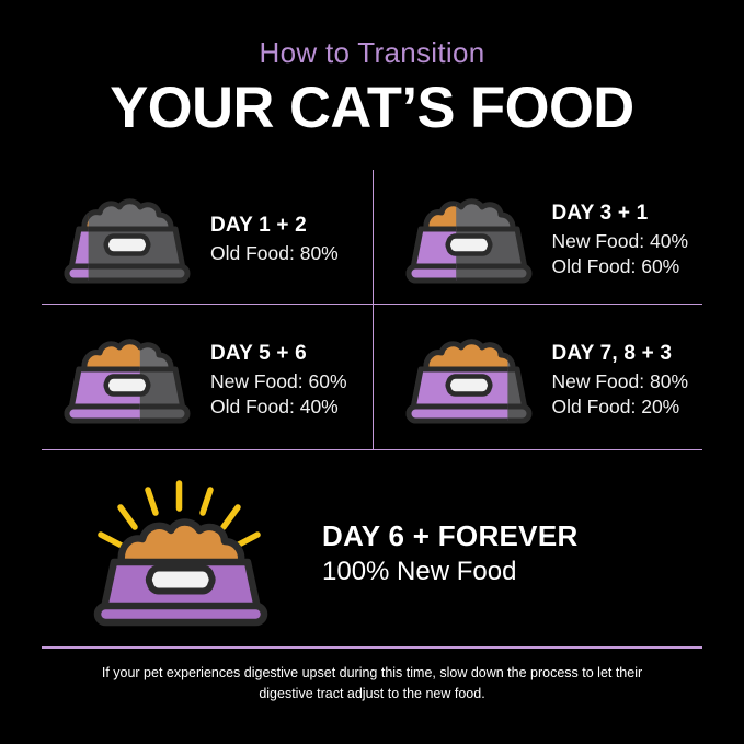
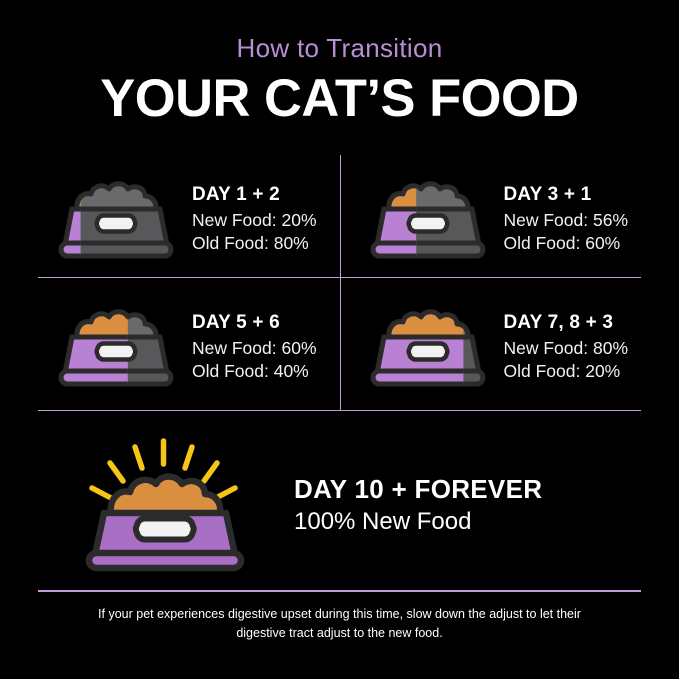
  How to Transition
  YOUR CAT’S FOOD
  DAY 1 + 2
+ New Food: 20%
  Old Food: 80%
  DAY 3 + 1
- New Food: 40%
+ New Food: 56%
  Old Food: 60%
  DAY 5 + 6
  New Food: 60%
  Old Food: 40%
  DAY 7, 8 + 3
  New Food: 80%
  Old Food: 20%
- DAY 6 + FOREVER
+ DAY 10 + FOREVER
  100% New Food
- If your pet experiences digestive upset during this time, slow down the process to let their digestive tract adjust to the new food.
+ If your pet experiences digestive upset during this time, slow down the adjust to let their digestive tract adjust to the new food.
